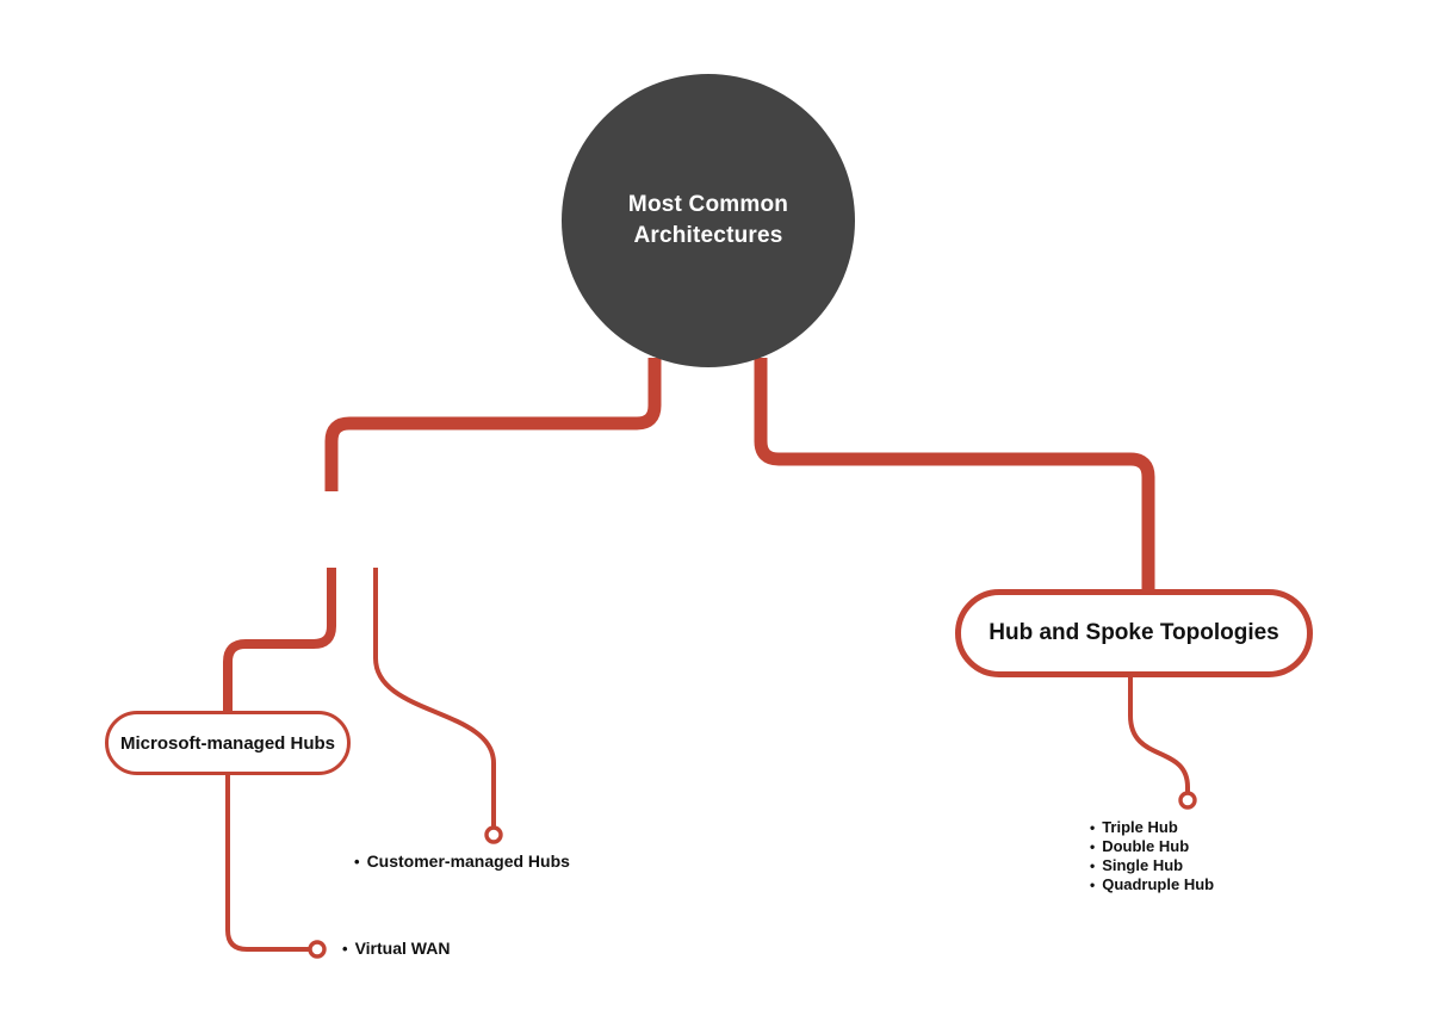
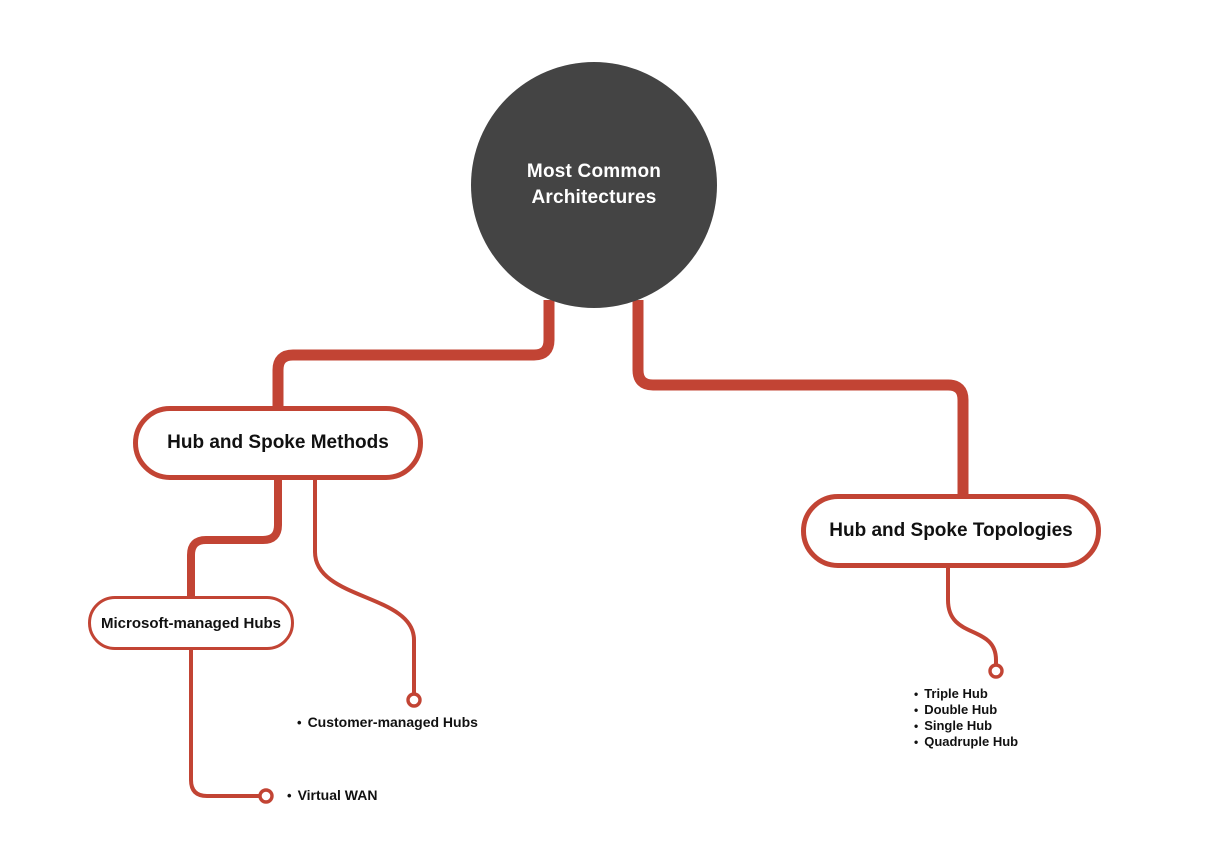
  Most Common
  Architectures
+ Hub and Spoke Methods
  Hub and Spoke Topologies
  Microsoft-managed Hubs
  •
  Customer-managed Hubs
  •
  Virtual WAN
  •
  Triple Hub
  •
  Double Hub
  •
  Single Hub
  •
  Quadruple Hub
